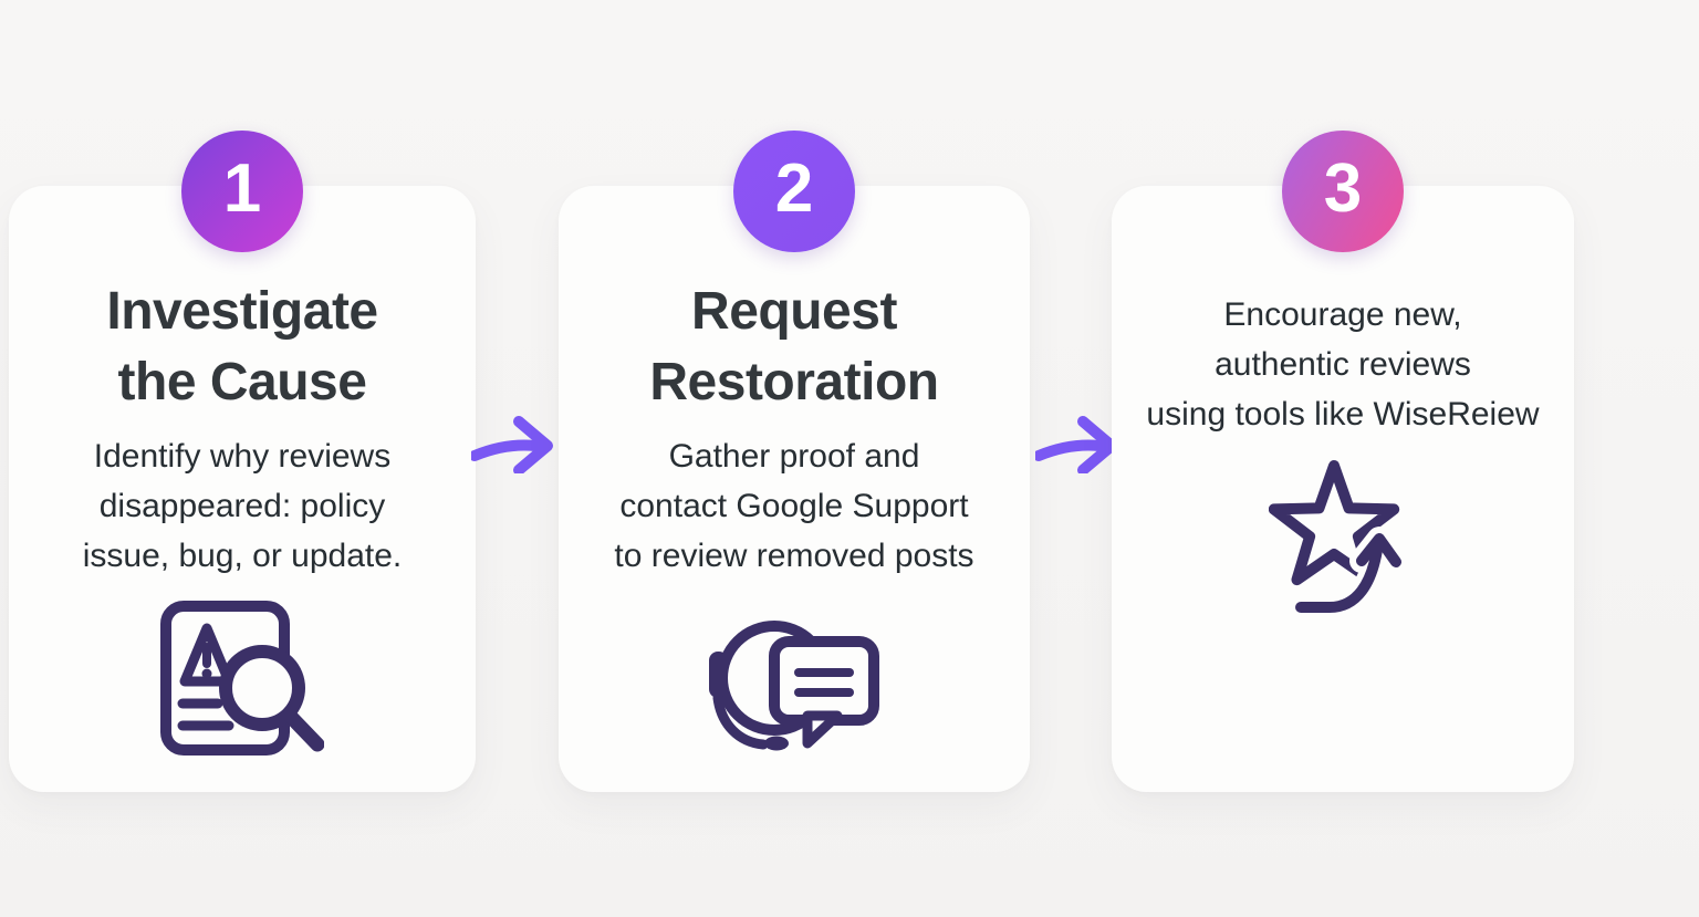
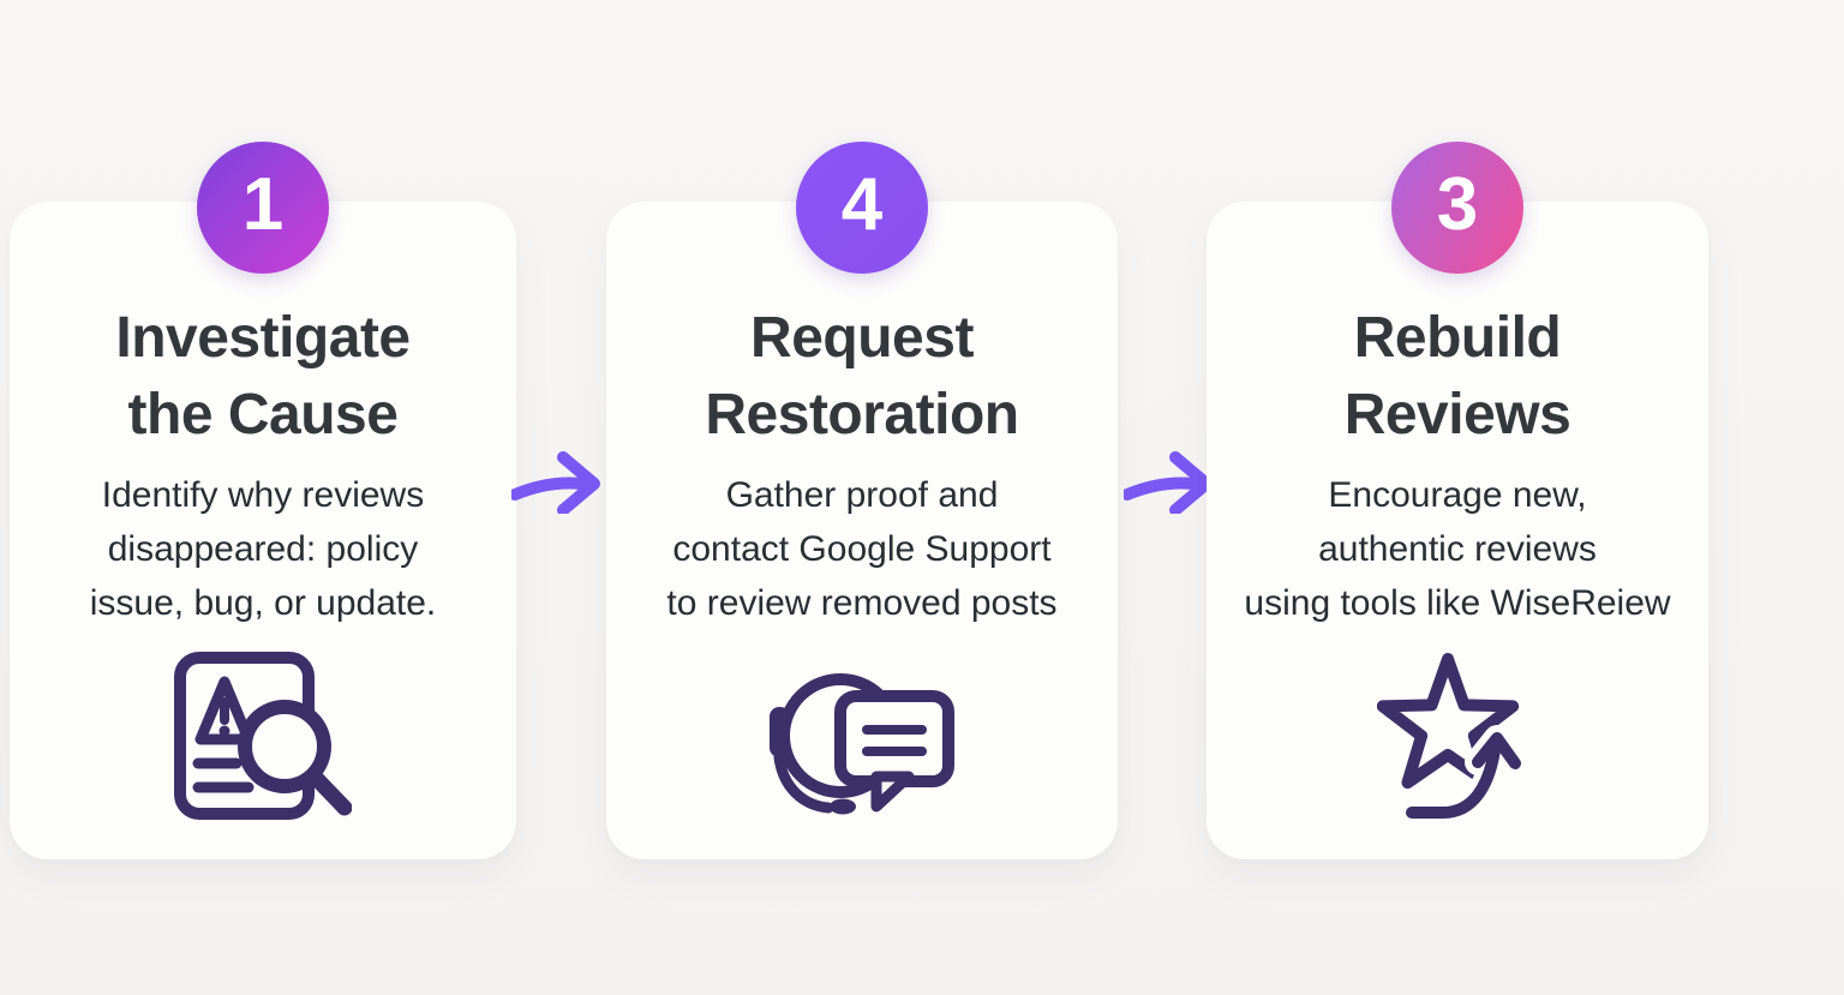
  1
  Investigate
  the Cause
  Identify why reviews
  disappeared: policy
  issue, bug, or update.
- 2
+ 4
  Request
  Restoration
  Gather proof and
  contact Google Support
  to review removed posts
  3
+ Rebuild
+ Reviews
  Encourage new,
  authentic reviews
  using tools like WiseReiew
